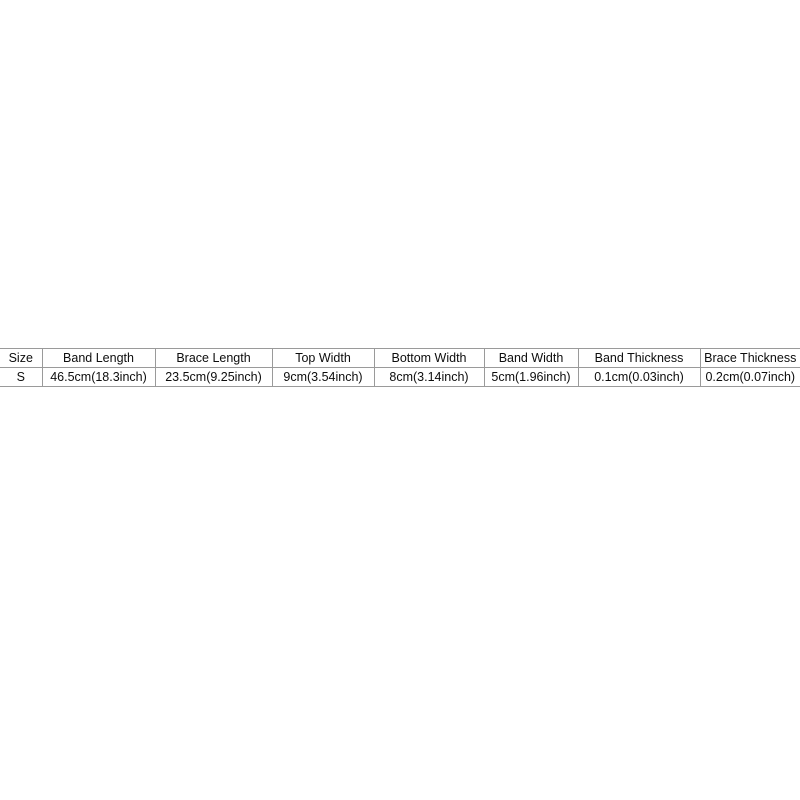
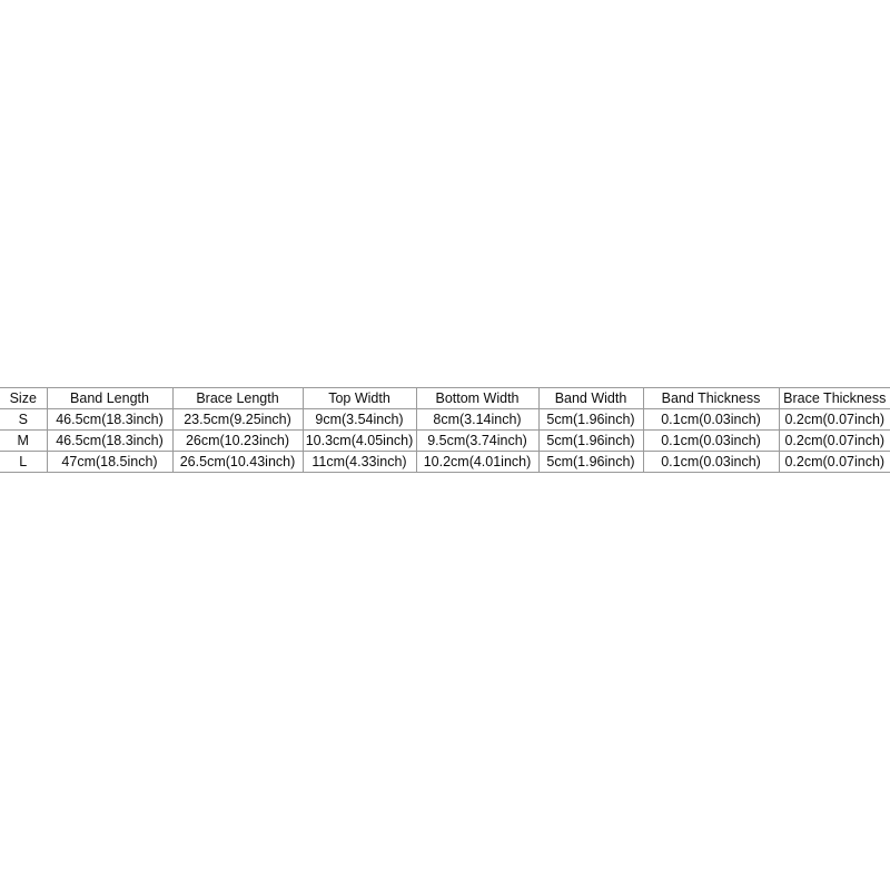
  Size	Band Length	Brace Length	Top Width	Bottom Width	Band Width	Band Thickness	Brace Thickness
  S	46.5cm(18.3inch)	23.5cm(9.25inch)	9cm(3.54inch)	8cm(3.14inch)	5cm(1.96inch)	0.1cm(0.03inch)	0.2cm(0.07inch)
+ M	46.5cm(18.3inch)	26cm(10.23inch)	10.3cm(4.05inch)	9.5cm(3.74inch)	5cm(1.96inch)	0.1cm(0.03inch)	0.2cm(0.07inch)
+ L	47cm(18.5inch)	26.5cm(10.43inch)	11cm(4.33inch)	10.2cm(4.01inch)	5cm(1.96inch)	0.1cm(0.03inch)	0.2cm(0.07inch)
